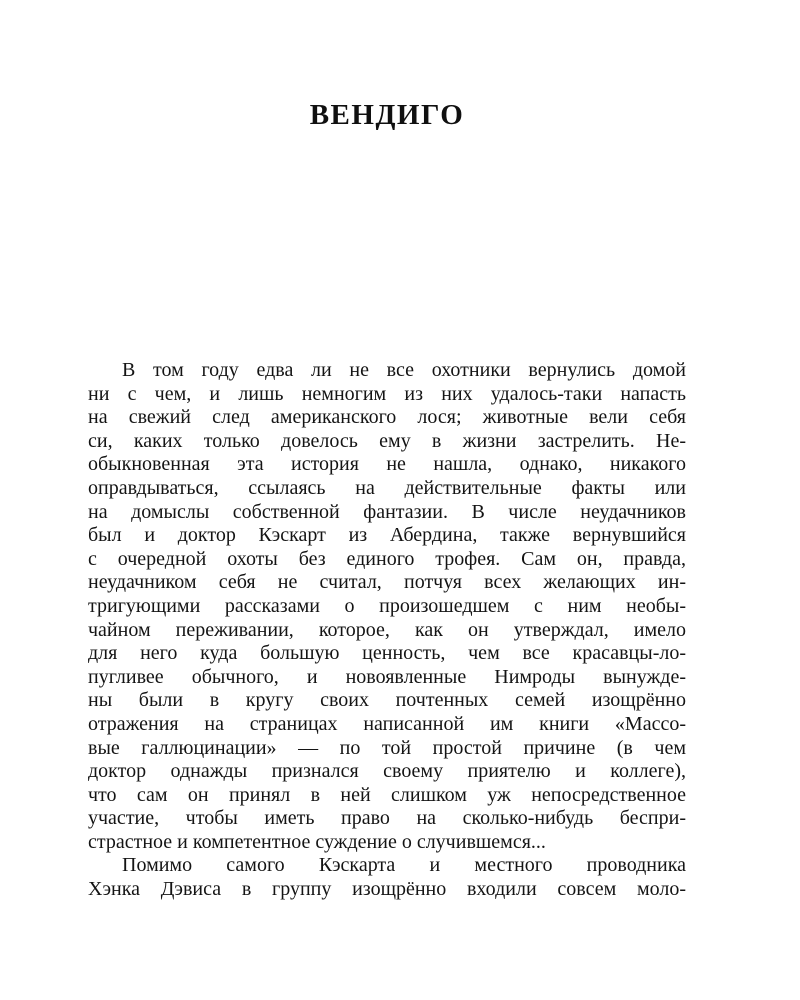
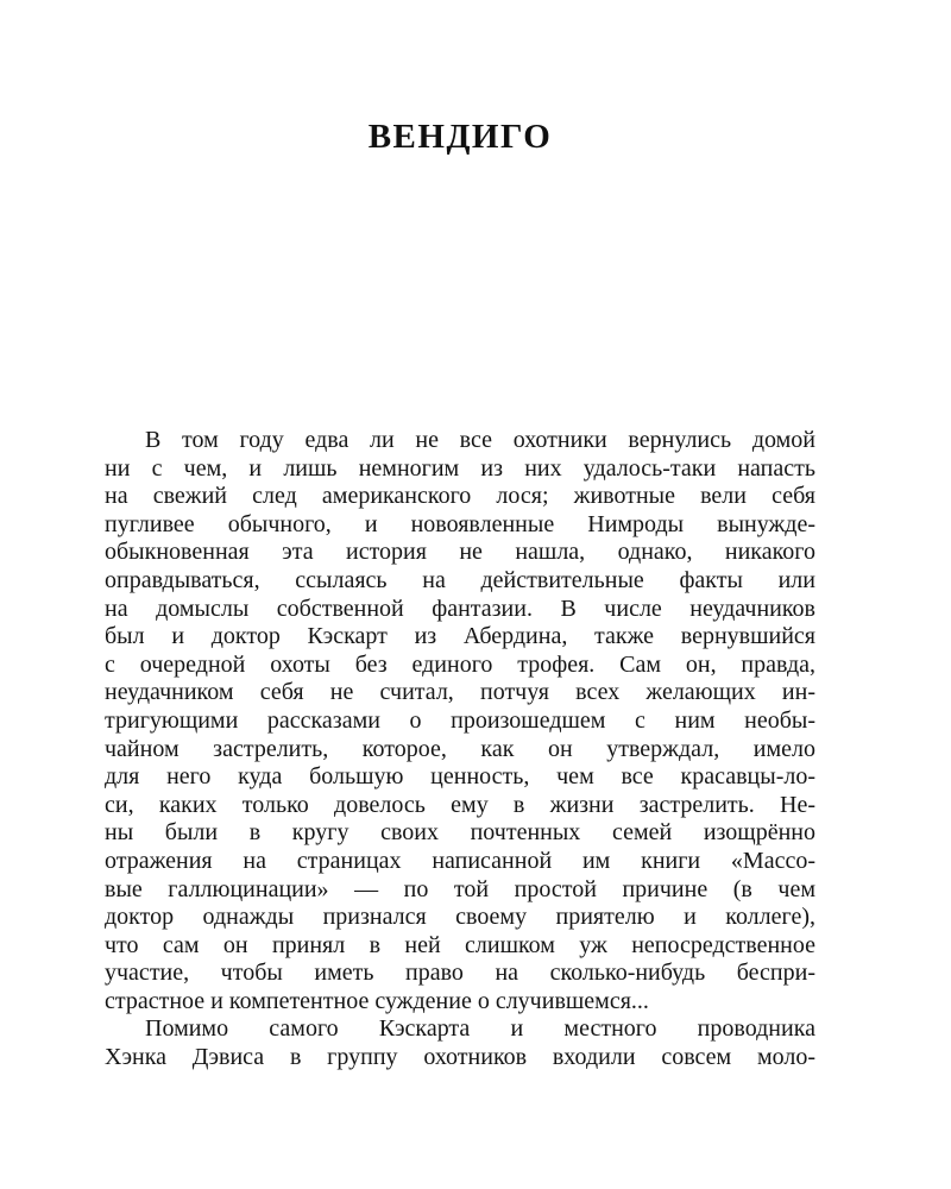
  ВЕНДИГО
  В том году едва ли не все охотники вернулись домой
  ни с чем, и лишь немногим из них удалось-таки напасть
  на свежий след американского лося; животные вели себя
- си, каких только довелось ему в жизни застрелить. Не-
+ пугливее обычного, и новоявленные Нимроды вынужде-
  обыкновенная эта история не нашла, однако, никакого
  оправдываться, ссылаясь на действительные факты или
  на домыслы собственной фантазии. В числе неудачников
  был и доктор Кэскарт из Абердина, также вернувшийся
  с очередной охоты без единого трофея. Сам он, правда,
  неудачником себя не считал, потчуя всех желающих ин-
  тригующими рассказами о произошедшем с ним необы-
- чайном переживании, которое, как он утверждал, имело
+ чайном застрелить, которое, как он утверждал, имело
  для него куда большую ценность, чем все красавцы-ло-
- пугливее обычного, и новоявленные Нимроды вынужде-
+ си, каких только довелось ему в жизни застрелить. Не-
  ны были в кругу своих почтенных семей изощрённо
  отражения на страницах написанной им книги «Массо-
  вые галлюцинации» — по той простой причине (в чем
  доктор однажды признался своему приятелю и коллеге),
  что сам он принял в ней слишком уж непосредственное
  участие, чтобы иметь право на сколько-нибудь беспри-
  страстное и компетентное суждение о случившемся...
  Помимо самого Кэскарта и местного проводника
- Хэнка Дэвиса в группу изощрённо входили совсем моло-
+ Хэнка Дэвиса в группу охотников входили совсем моло-
